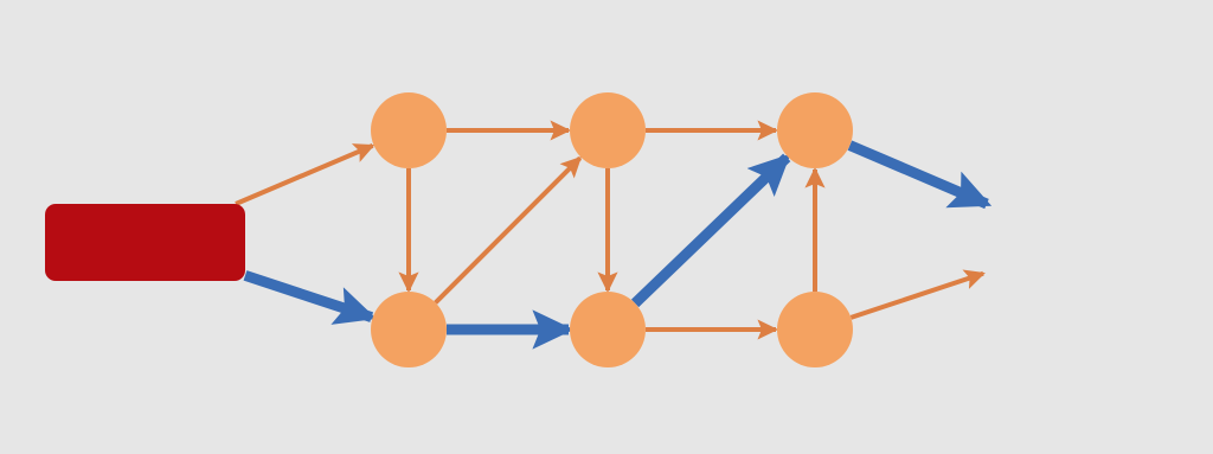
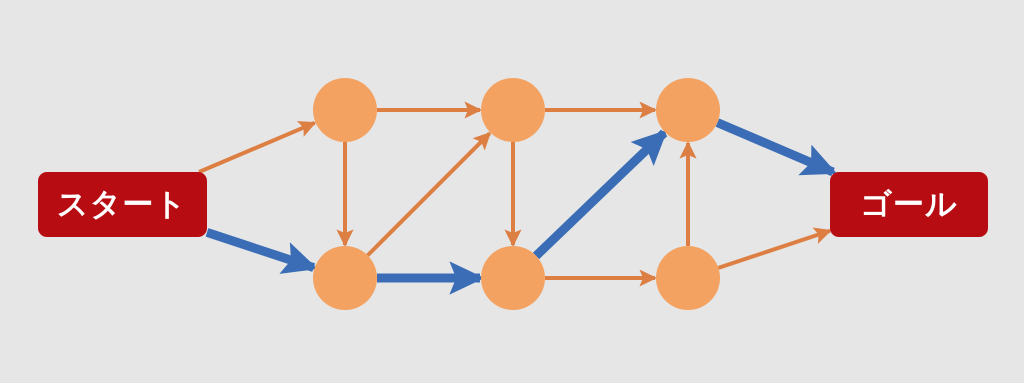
+ スタート
+ ゴール
